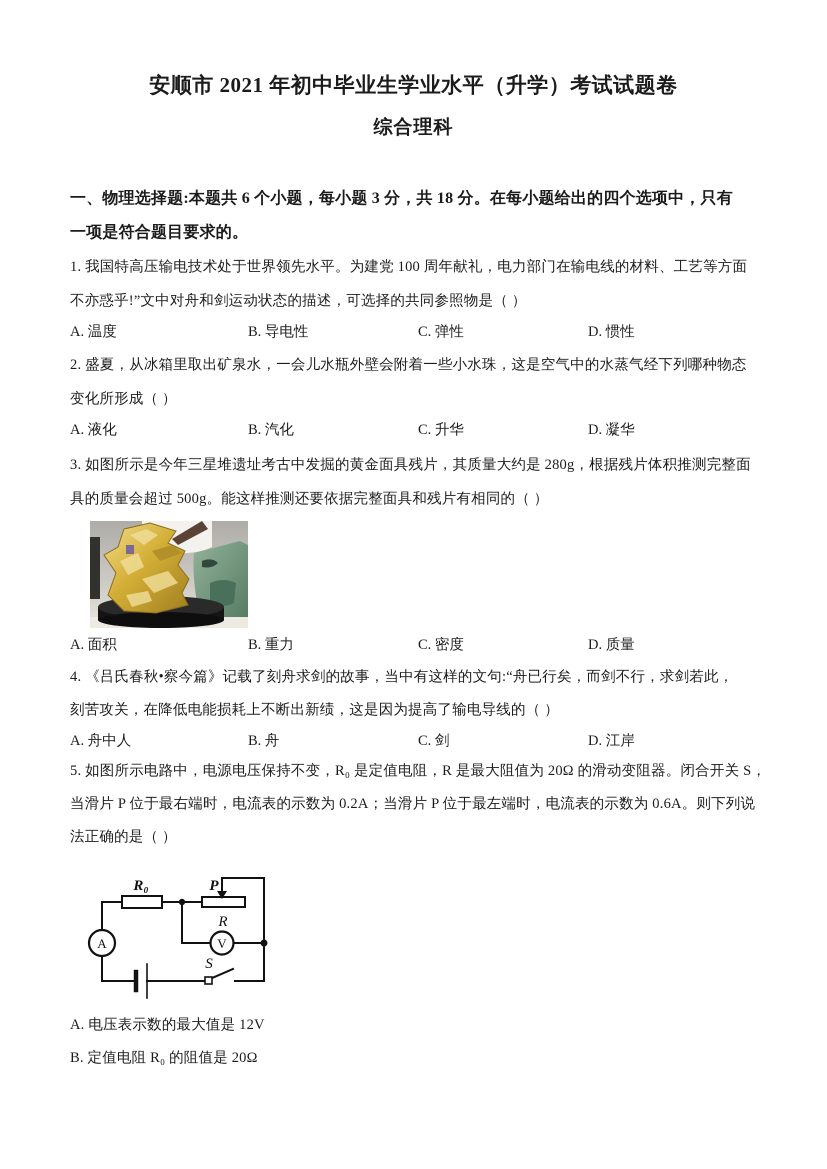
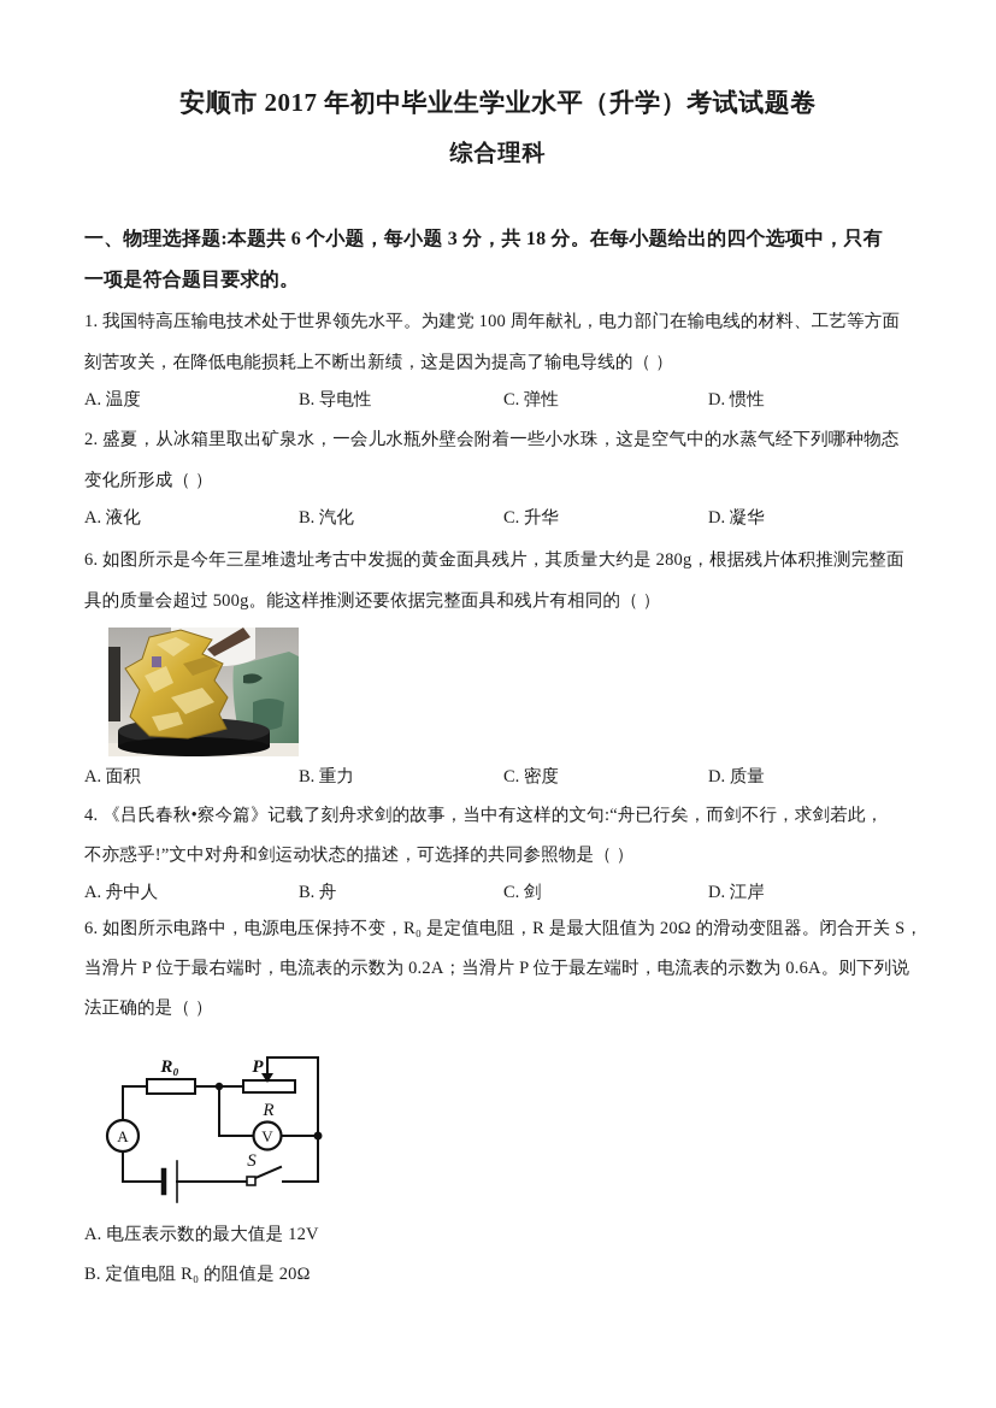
- 安顺市 2021 年初中毕业生学业水平（升学）考试试题卷
+ 安顺市 2017 年初中毕业生学业水平（升学）考试试题卷
  综合理科
  一、物理选择题:本题共 6 个小题，每小题 3 分，共 18 分。在每小题给出的四个选项中，只有
  一项是符合题目要求的。
  1. 我国特高压输电技术处于世界领先水平。为建党 100 周年献礼，电力部门在输电线的材料、工艺等方面
- 不亦惑乎!”文中对舟和剑运动状态的描述，可选择的共同参照物是（ ）
+ 刻苦攻关，在降低电能损耗上不断出新绩，这是因为提高了输电导线的（ ）
  A. 温度
  B. 导电性
  C. 弹性
  D. 惯性
  2. 盛夏，从冰箱里取出矿泉水，一会儿水瓶外壁会附着一些小水珠，这是空气中的水蒸气经下列哪种物态
  变化所形成（ ）
  A. 液化
  B. 汽化
  C. 升华
  D. 凝华
- 3. 如图所示是今年三星堆遗址考古中发掘的黄金面具残片，其质量大约是 280g，根据残片体积推测完整面
+ 6. 如图所示是今年三星堆遗址考古中发掘的黄金面具残片，其质量大约是 280g，根据残片体积推测完整面
  具的质量会超过 500g。能这样推测还要依据完整面具和残片有相同的（ ）
  A. 面积
  B. 重力
  C. 密度
  D. 质量
  4. 《吕氏春秋•察今篇》记载了刻舟求剑的故事，当中有这样的文句:“舟已行矣，而剑不行，求剑若此，
- 刻苦攻关，在降低电能损耗上不断出新绩，这是因为提高了输电导线的（ ）
+ 不亦惑乎!”文中对舟和剑运动状态的描述，可选择的共同参照物是（ ）
  A. 舟中人
  B. 舟
  C. 剑
  D. 江岸
- 5. 如图所示电路中，电源电压保持不变，R₀ 是定值电阻，R 是最大阻值为 20Ω 的滑动变阻器。闭合开关 S，
+ 6. 如图所示电路中，电源电压保持不变，R₀ 是定值电阻，R 是最大阻值为 20Ω 的滑动变阻器。闭合开关 S，
  当滑片 P 位于最右端时，电流表的示数为 0.2A；当滑片 P 位于最左端时，电流表的示数为 0.6A。则下列说
  法正确的是（ ）
  A
  V
  R₀
  P
  R
  S
  A. 电压表示数的最大值是 12V
  B. 定值电阻 R₀ 的阻值是 20Ω
